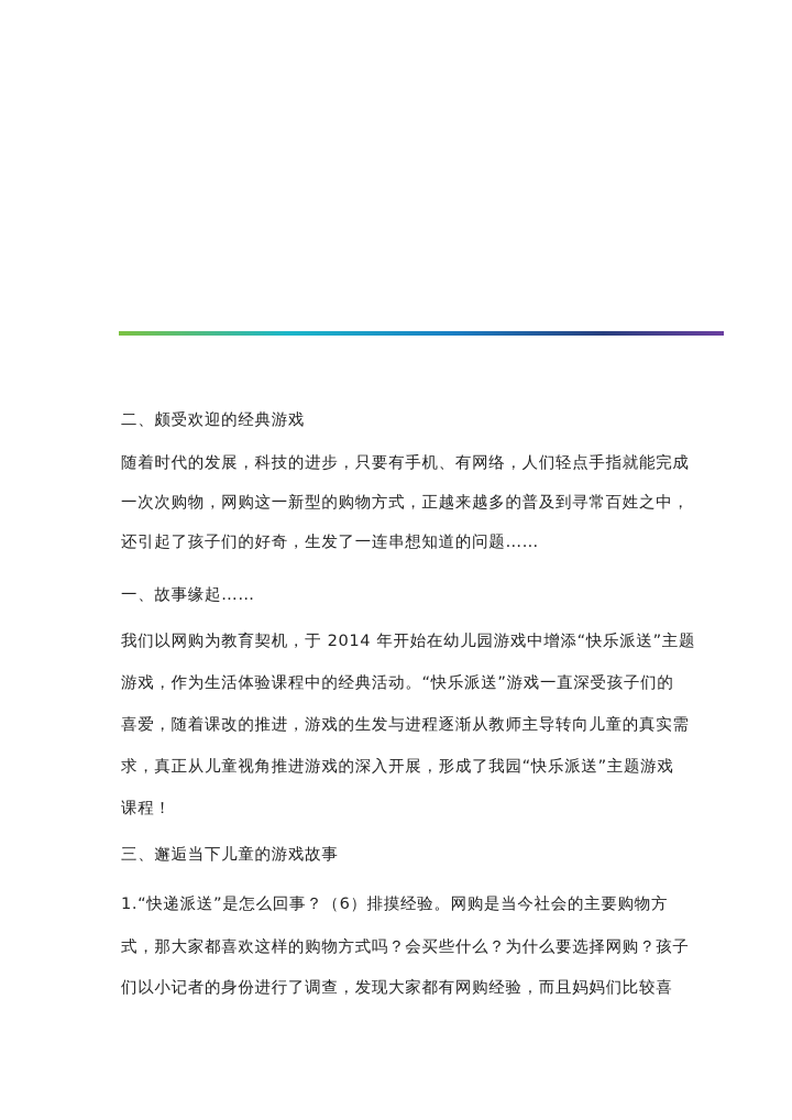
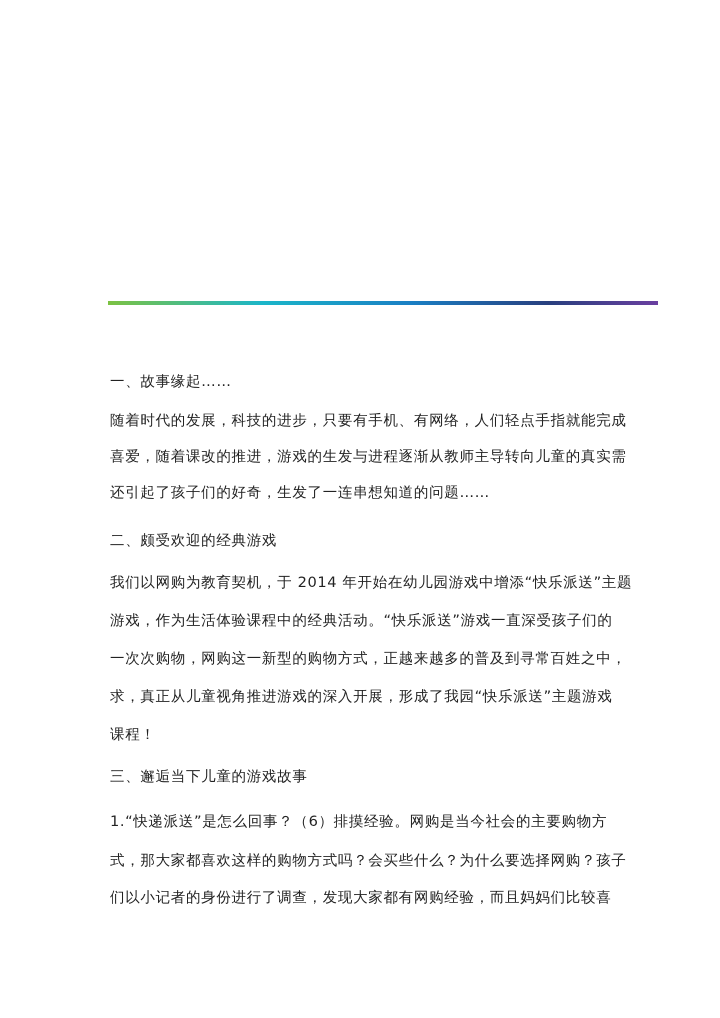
- 二、颇受欢迎的经典游戏
+ 一、故事缘起……
  随着时代的发展，科技的进步，只要有手机、有网络，人们轻点手指就能完成
- 一次次购物，网购这一新型的购物方式，正越来越多的普及到寻常百姓之中，
+ 喜爱，随着课改的推进，游戏的生发与进程逐渐从教师主导转向儿童的真实需
  还引起了孩子们的好奇，生发了一连串想知道的问题……
- 一、故事缘起……
+ 二、颇受欢迎的经典游戏
  我们以网购为教育契机，于 2014 年开始在幼儿园游戏中增添“快乐派送”主题
  游戏，作为生活体验课程中的经典活动。“快乐派送”游戏一直深受孩子们的
- 喜爱，随着课改的推进，游戏的生发与进程逐渐从教师主导转向儿童的真实需
+ 一次次购物，网购这一新型的购物方式，正越来越多的普及到寻常百姓之中，
  求，真正从儿童视角推进游戏的深入开展，形成了我园“快乐派送”主题游戏
  课程！
  三、邂逅当下儿童的游戏故事
  1.“快递派送”是怎么回事？（6）排摸经验。网购是当今社会的主要购物方
  式，那大家都喜欢这样的购物方式吗？会买些什么？为什么要选择网购？孩子
  们以小记者的身份进行了调查，发现大家都有网购经验，而且妈妈们比较喜
